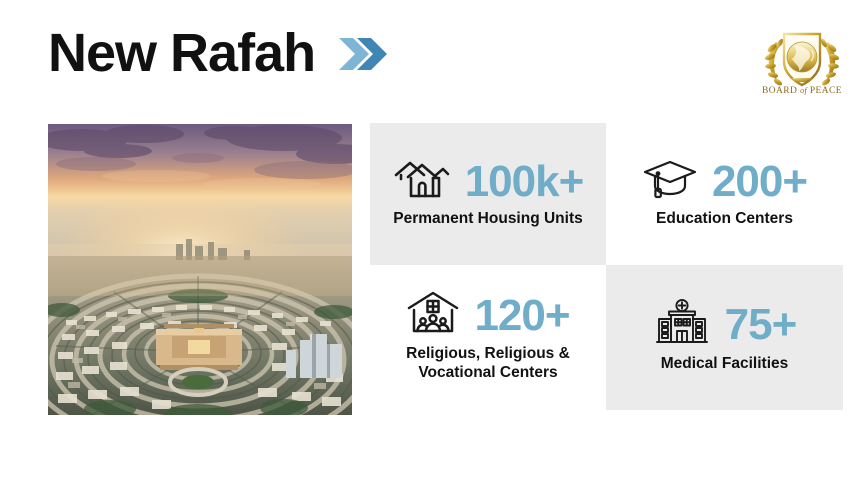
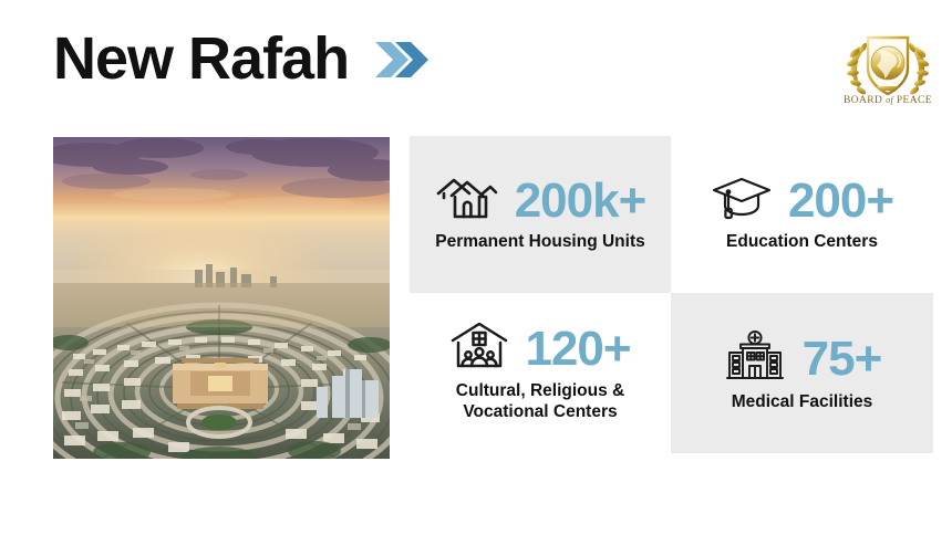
  New Rafah
  BOARD of PEACE
- 100k+
+ 200k+
  Permanent Housing Units
  200+
  Education Centers
  120+
- Religious, Religious & Vocational Centers
+ Cultural, Religious & Vocational Centers
  75+
  Medical Facilities
